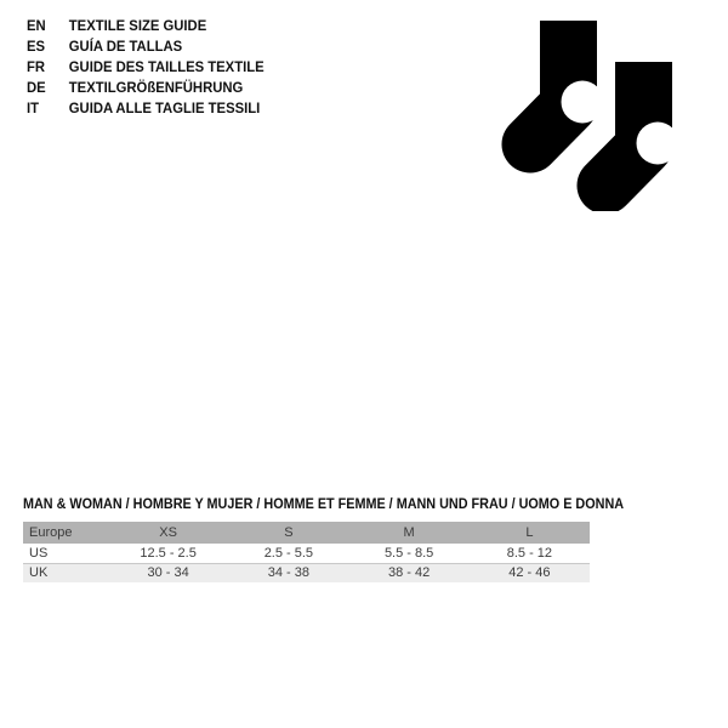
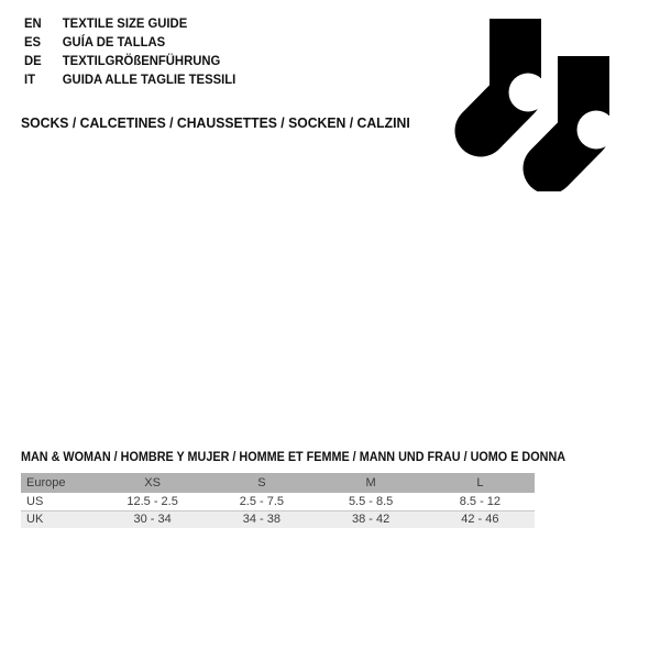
  EN
  TEXTILE SIZE GUIDE
  ES
  GUÍA DE TALLAS
- FR
- GUIDE DES TAILLES TEXTILE
  DE
  TEXTILGRÖßENFÜHRUNG
  IT
  GUIDA ALLE TAGLIE TESSILI
+ SOCKS / CALCETINES / CHAUSSETTES / SOCKEN / CALZINI
  MAN & WOMAN / HOMBRE Y MUJER / HOMME ET FEMME / MANN UND FRAU / UOMO E DONNA
  Europe	XS	S	M	L
- US	12.5 - 2.5	2.5 - 5.5	5.5 - 8.5	8.5 - 12
+ US	12.5 - 2.5	2.5 - 7.5	5.5 - 8.5	8.5 - 12
  UK	30 - 34	34 - 38	38 - 42	42 - 46
